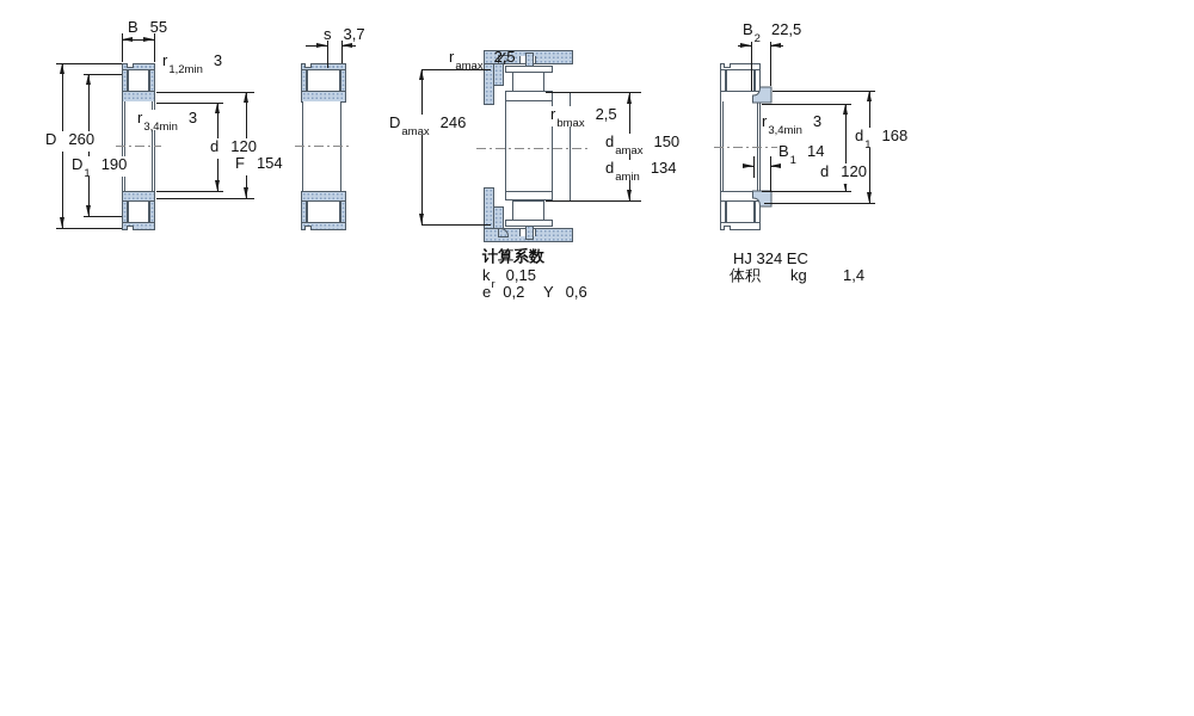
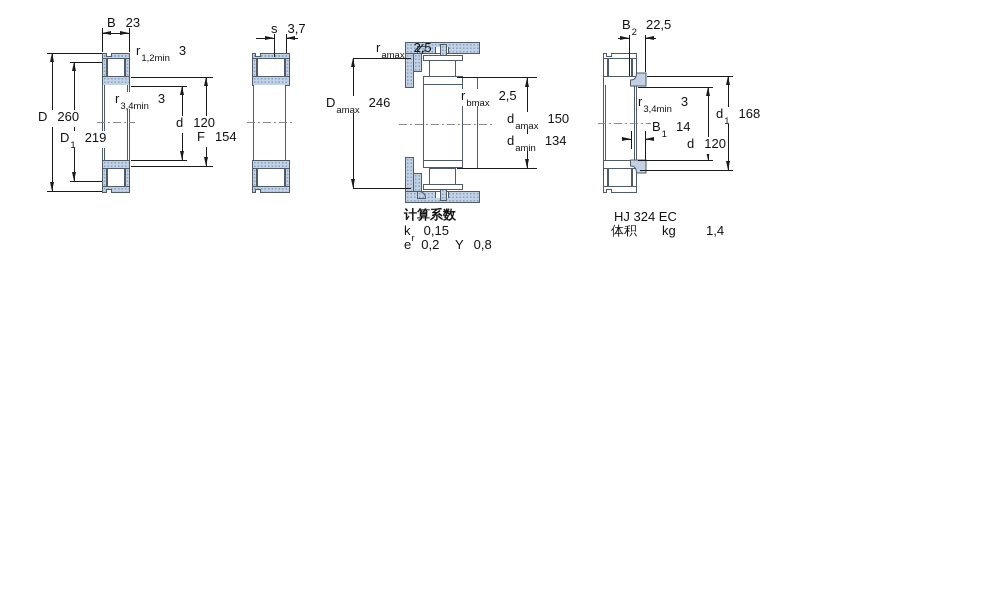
- B 55
+ B 23
  r1,2min3
  r3,4min3
  D 260
- D1190
+ D1219
  d 120
  F 154
  s 3,7
  ramax2,5
  Damax246
  rbmax2,5
  damax150
  damin134
  计算系数
  kr0,15
  e 0,2
- Y 0,6
+ Y 0,8
  B222,5
  r3,4min3
  B114
  d 120
  d1168
  HJ 324 EC
  体积
  kg
  1,4
